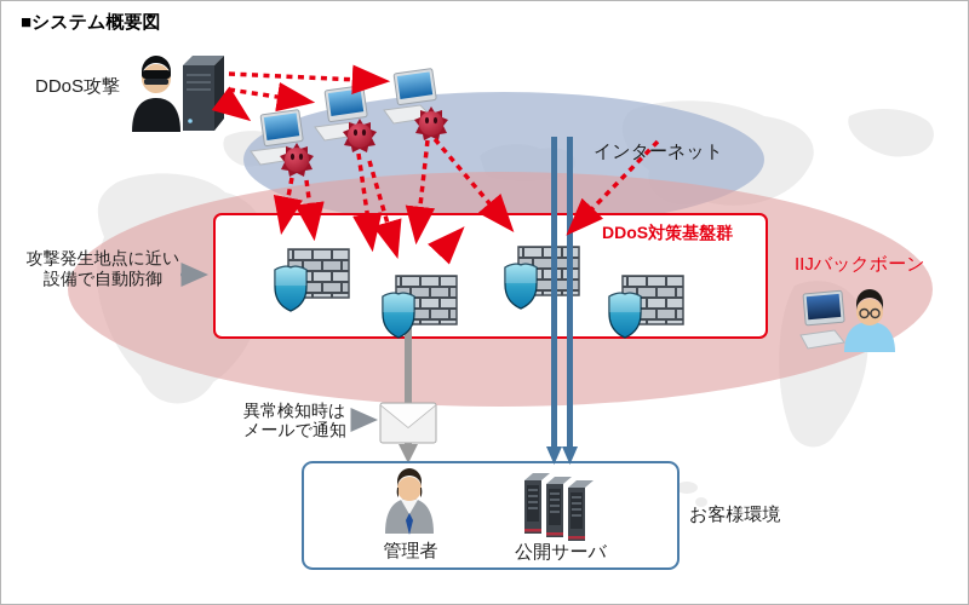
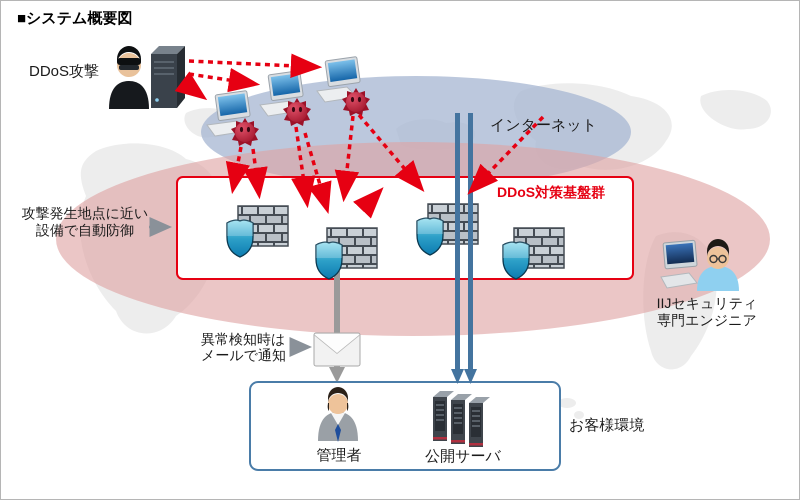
  ■システム概要図
  DDoS攻撃
  インターネット
  DDoS対策基盤群
- IIJバックボーン
  攻撃発生地点に近い
  設備で自動防御
+ IIJセキュリティ
+ 専門エンジニア
  異常検知時は
  メールで通知
  管理者
  公開サーバ
  お客様環境
